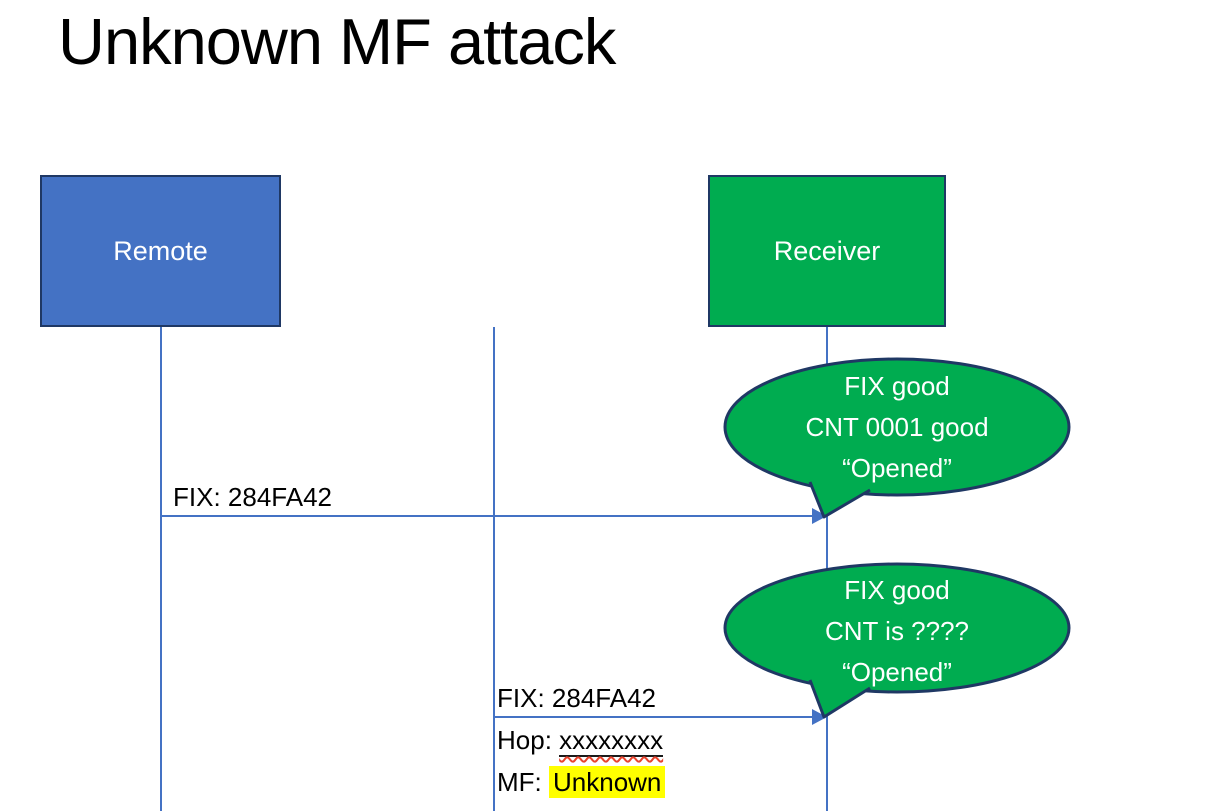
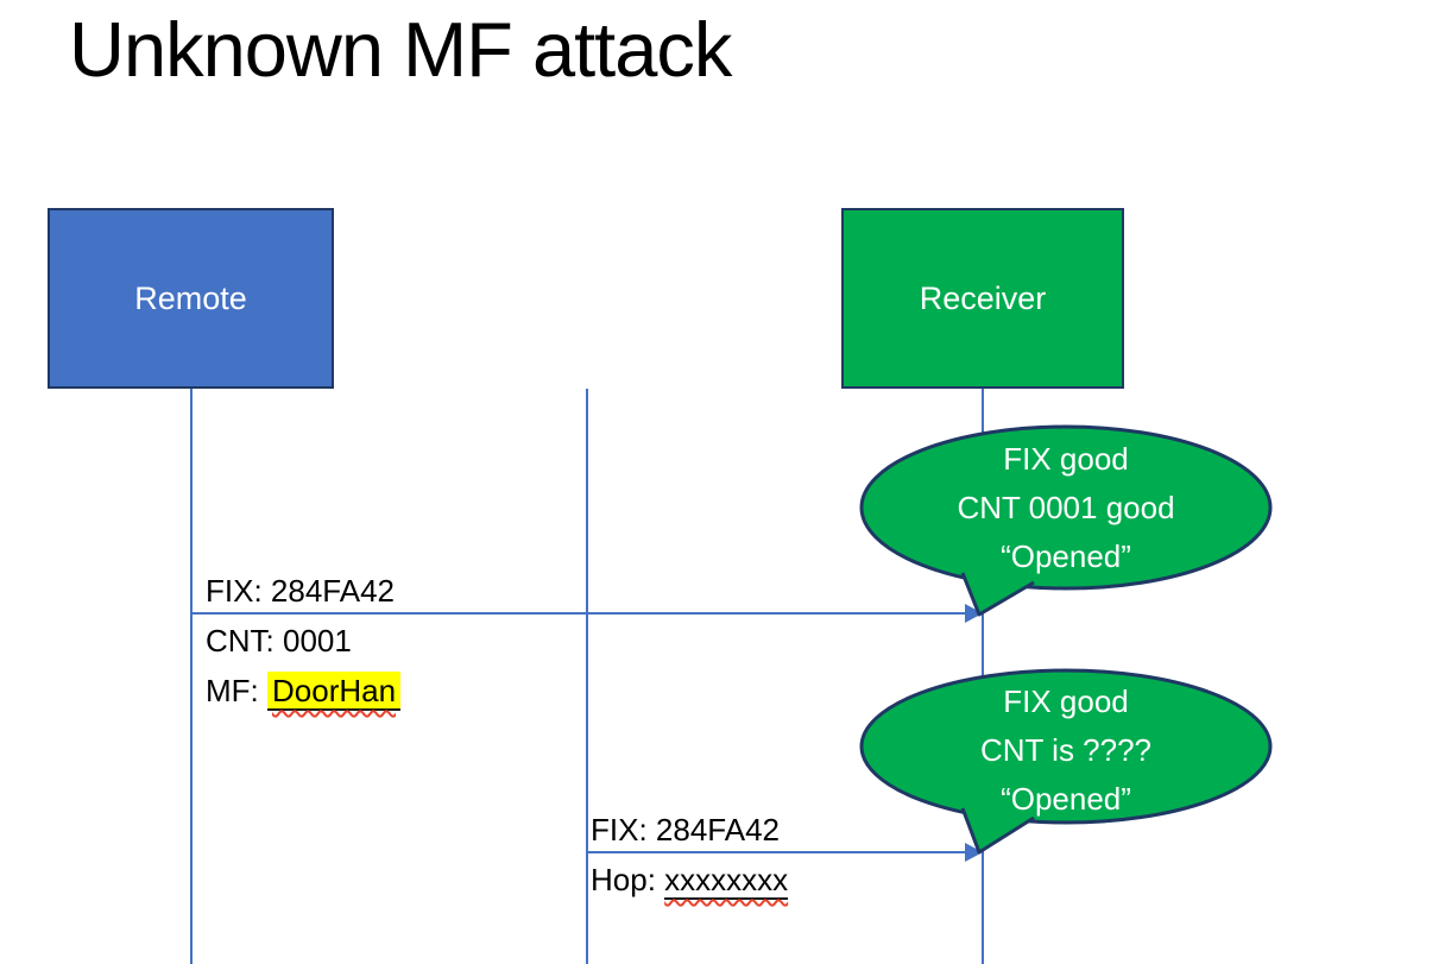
  Unknown MF attack
  Remote
  Receiver
  FIX: 284FA42
+ CNT: 0001
+ MF: DoorHan
  FIX: 284FA42
  Hop: xxxxxxxx
- MF: Unknown
  FIX good
  CNT 0001 good
  “Opened”
  FIX good
  CNT is ????
  “Opened”
